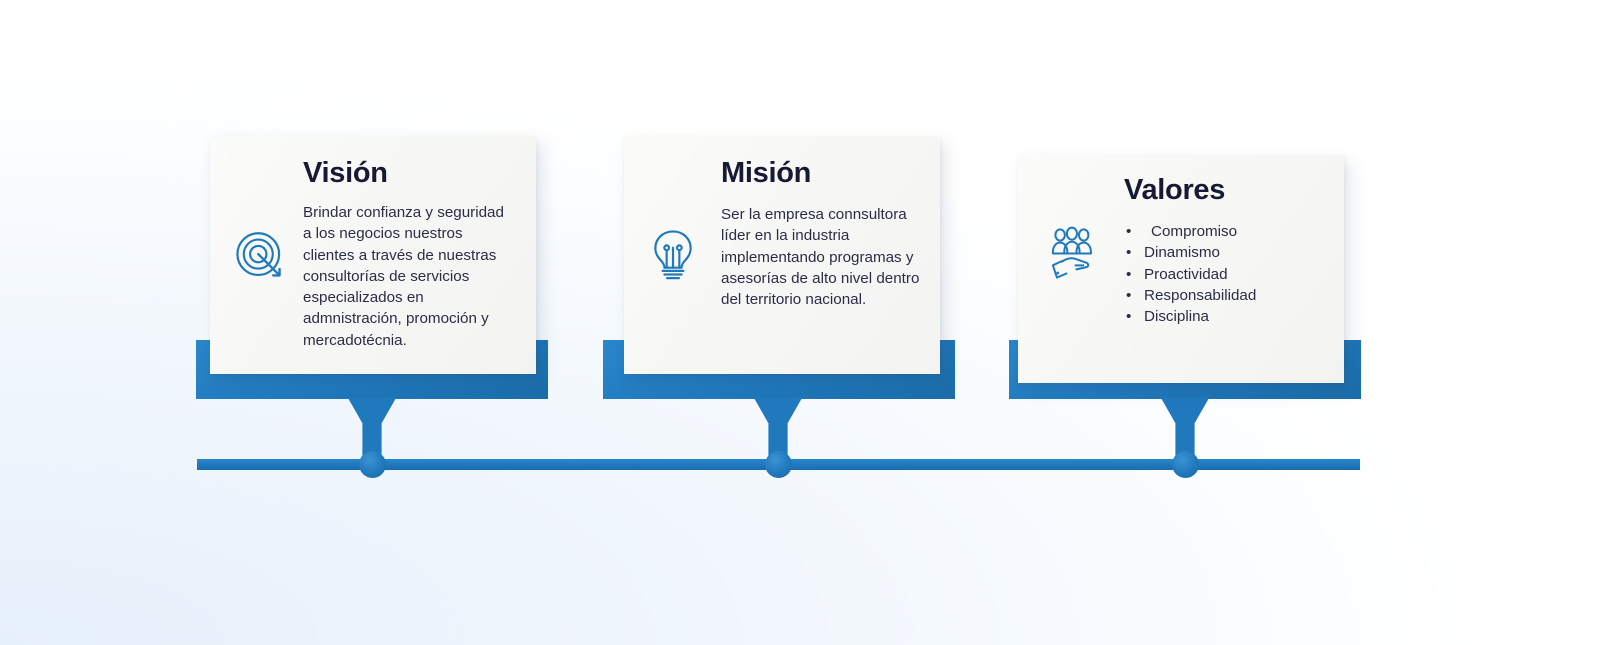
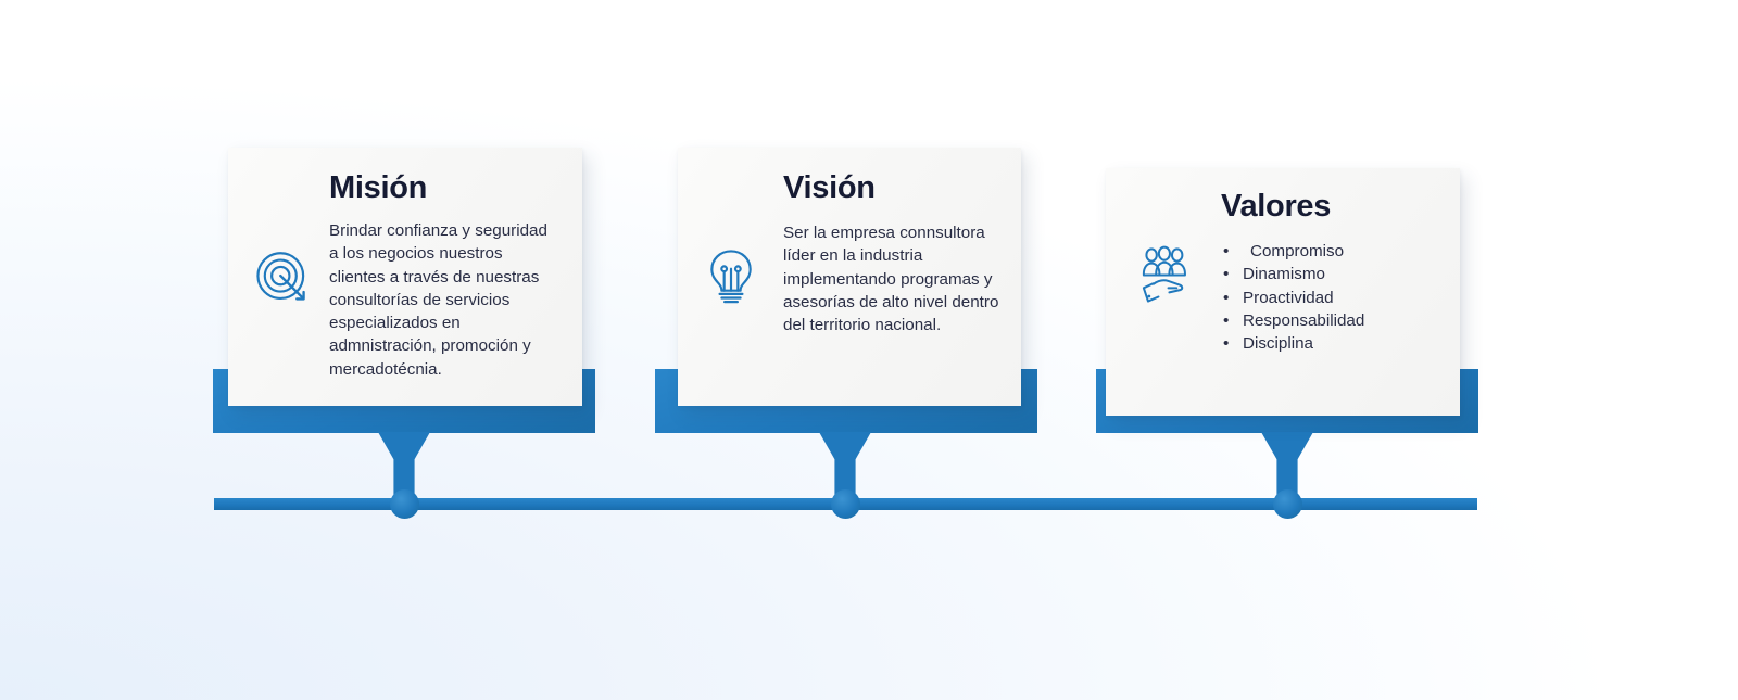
- Visión
+ Misión
  Brindar confianza y seguridad a los negocios nuestros clientes a través de nuestras consultorías de servicios especializados en admnistración, promoción y mercadotécnia.
- Misión
+ Visión
  Ser la empresa connsultora líder en la industria implementando programas y asesorías de alto nivel dentro del territorio nacional.
  Valores
  Compromiso
  Dinamismo
  Proactividad
  Responsabilidad
  Disciplina
